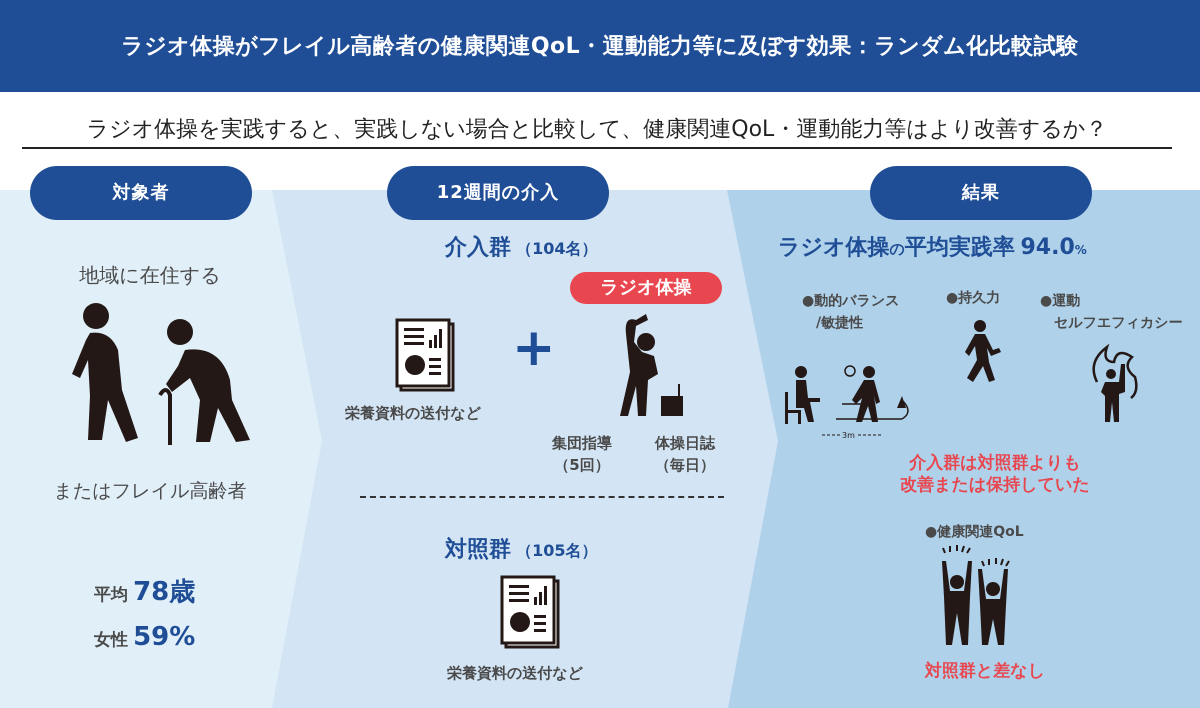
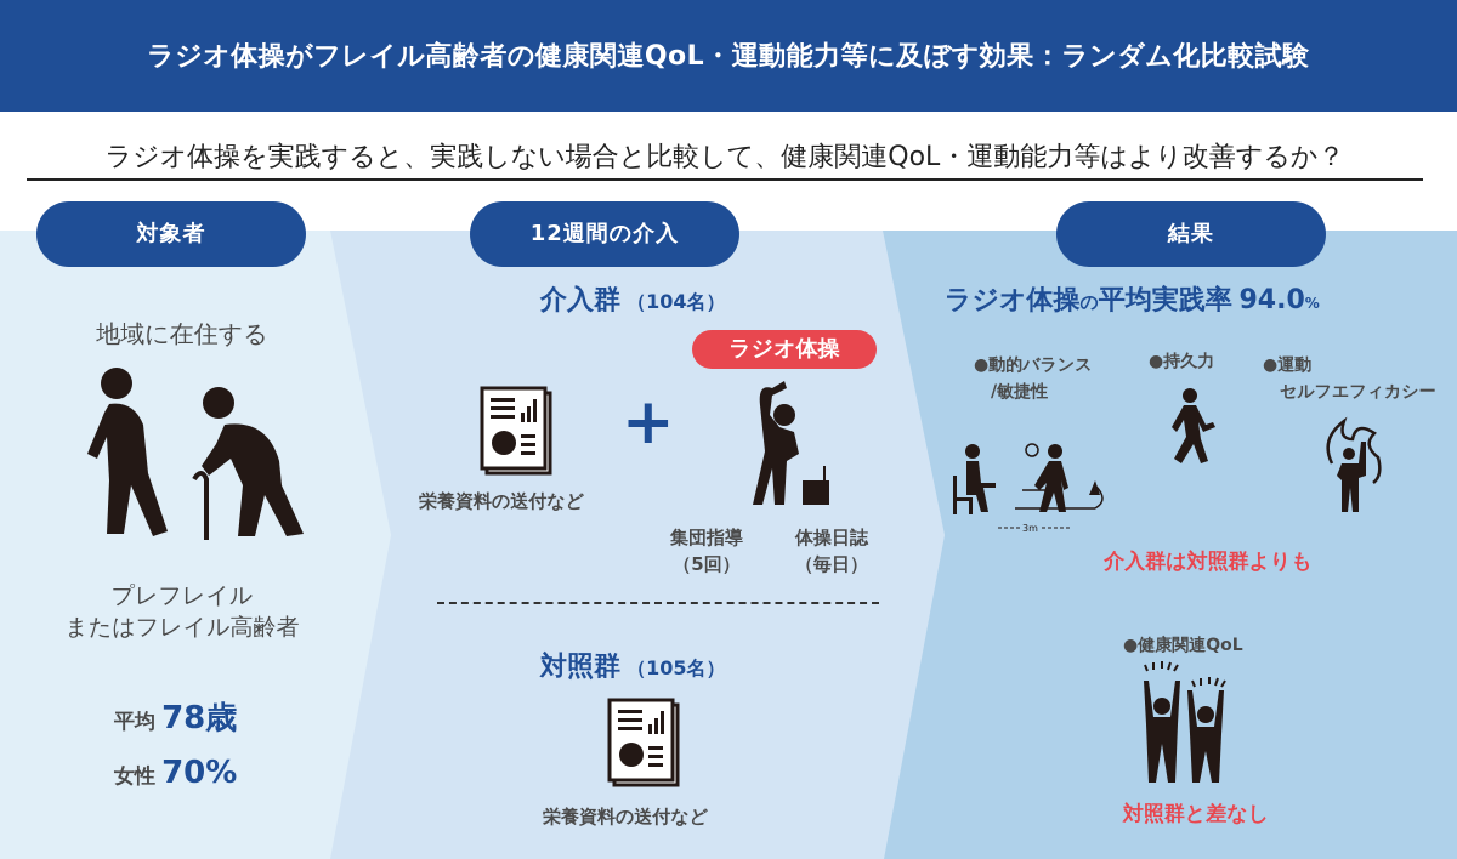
  ラジオ体操がフレイル高齢者の健康関連QoL・運動能力等に及ぼす効果：ランダム化比較試験
  ラジオ体操を実践すると、実践しない場合と比較して、健康関連QoL・運動能力等はより改善するか？
  対象者
  地域に在住する
+ プレフレイル
  またはフレイル高齢者
  平均 78歳
- 女性 59%
+ 女性 70%
  12週間の介入
  介入群 （104名）
  ラジオ体操
  栄養資料の送付など
  +
  集団指導
  （5回）
  体操日誌
  （毎日）
  対照群 （105名）
  栄養資料の送付など
  結果
  ラジオ体操の平均実践率 94.0%
  ●動的バランス
  /敏捷性
  ●持久力
  ●運動
  セルフエフィカシー
  3m
  介入群は対照群よりも
- 改善または保持していた
  ●健康関連QoL
  対照群と差なし
